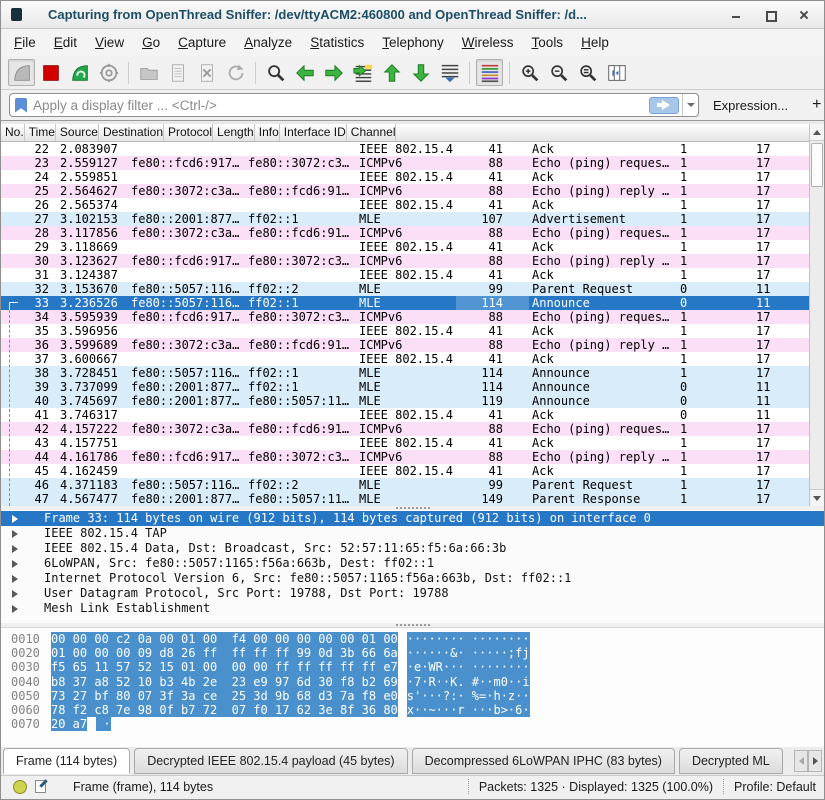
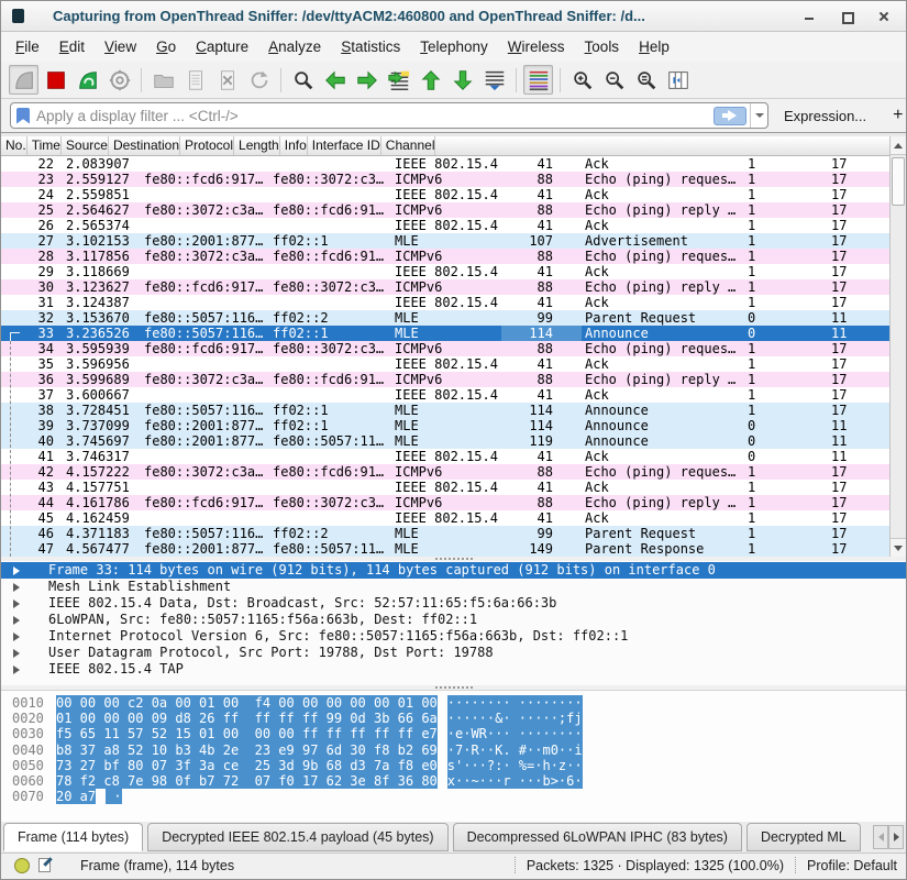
  Capturing from OpenThread Sniffer: /dev/ttyACM2:460800 and OpenThread Sniffer: /d...
  File
  Edit
  View
  Go
  Capture
  Analyze
  Statistics
  Telephony
  Wireless
  Tools
  Help
  Apply a display filter ... <Ctrl-/>
  Expression...
  +
  No.
  Time
  Source
  Destination
  Protocol
  Length
  Info
  Interface ID
  Channel
  22
  2.083907
  IEEE 802.15.4
  41
  Ack
  1
  17
  23
  2.559127
  fe80::fcd6:917…
  fe80::3072:c3…
  ICMPv6
  88
  Echo (ping) reques…
  1
  17
  24
  2.559851
  IEEE 802.15.4
  41
  Ack
  1
  17
  25
  2.564627
  fe80::3072:c3a…
  fe80::fcd6:91…
  ICMPv6
  88
  Echo (ping) reply …
  1
  17
  26
  2.565374
  IEEE 802.15.4
  41
  Ack
  1
  17
  27
  3.102153
  fe80::2001:877…
  ff02::1
  MLE
  107
  Advertisement
  1
  17
  28
  3.117856
  fe80::3072:c3a…
  fe80::fcd6:91…
  ICMPv6
  88
  Echo (ping) reques…
  1
  17
  29
  3.118669
  IEEE 802.15.4
  41
  Ack
  1
  17
  30
  3.123627
  fe80::fcd6:917…
  fe80::3072:c3…
  ICMPv6
  88
  Echo (ping) reply …
  1
  17
  31
  3.124387
  IEEE 802.15.4
  41
  Ack
  1
  17
  32
  3.153670
  fe80::5057:116…
  ff02::2
  MLE
  99
  Parent Request
  0
  11
  33
  3.236526
  fe80::5057:116…
  ff02::1
  MLE
  114
  Announce
  0
  11
  34
  3.595939
  fe80::fcd6:917…
  fe80::3072:c3…
  ICMPv6
  88
  Echo (ping) reques…
  1
  17
  35
  3.596956
  IEEE 802.15.4
  41
  Ack
  1
  17
  36
  3.599689
  fe80::3072:c3a…
  fe80::fcd6:91…
  ICMPv6
  88
  Echo (ping) reply …
  1
  17
  37
  3.600667
  IEEE 802.15.4
  41
  Ack
  1
  17
  38
  3.728451
  fe80::5057:116…
  ff02::1
  MLE
  114
  Announce
  1
  17
  39
  3.737099
  fe80::2001:877…
  ff02::1
  MLE
  114
  Announce
  0
  11
  40
  3.745697
  fe80::2001:877…
  fe80::5057:11…
  MLE
  119
  Announce
  0
  11
  41
  3.746317
  IEEE 802.15.4
  41
  Ack
  0
  11
  42
  4.157222
  fe80::3072:c3a…
  fe80::fcd6:91…
  ICMPv6
  88
  Echo (ping) reques…
  1
  17
  43
  4.157751
  IEEE 802.15.4
  41
  Ack
  1
  17
  44
  4.161786
  fe80::fcd6:917…
  fe80::3072:c3…
  ICMPv6
  88
  Echo (ping) reply …
  1
  17
  45
  4.162459
  IEEE 802.15.4
  41
  Ack
  1
  17
  46
  4.371183
  fe80::5057:116…
  ff02::2
  MLE
  99
  Parent Request
  1
  17
  47
  4.567477
  fe80::2001:877…
  fe80::5057:11…
  MLE
  149
  Parent Response
  1
  17
  Frame 33: 114 bytes on wire (912 bits), 114 bytes captured (912 bits) on interface 0
- IEEE 802.15.4 TAP
+ Mesh Link Establishment
  IEEE 802.15.4 Data, Dst: Broadcast, Src: 52:57:11:65:f5:6a:66:3b
  6LoWPAN, Src: fe80::5057:1165:f56a:663b, Dest: ff02::1
  Internet Protocol Version 6, Src: fe80::5057:1165:f56a:663b, Dst: ff02::1
  User Datagram Protocol, Src Port: 19788, Dst Port: 19788
- Mesh Link Establishment
+ IEEE 802.15.4 TAP
  0010 00 00 00 c2 0a 00 01 00 f4 00 00 00 00 00 01 00 ········ ········
  0020 01 00 00 00 09 d8 26 ff ff ff ff 99 0d 3b 66 6a ······&· ·····;fj
  0030 f5 65 11 57 52 15 01 00 00 00 ff ff ff ff ff e7 ·e·WR··· ········
  0040 b8 37 a8 52 10 b3 4b 2e 23 e9 97 6d 30 f8 b2 69 ·7·R··K. #··m0··i
  0050 73 27 bf 80 07 3f 3a ce 25 3d 9b 68 d3 7a f8 e0 s'···?:· %=·h·z··
  0060 78 f2 c8 7e 98 0f b7 72 07 f0 17 62 3e 8f 36 80 x··~···r ···b>·6·
  0070 20 a7 ·
  Frame (114 bytes)
  Decrypted IEEE 802.15.4 payload (45 bytes)
  Decompressed 6LoWPAN IPHC (83 bytes)
  Decrypted ML
  Frame (frame), 114 bytes
  Packets: 1325 · Displayed: 1325 (100.0%)
  Profile: Default
